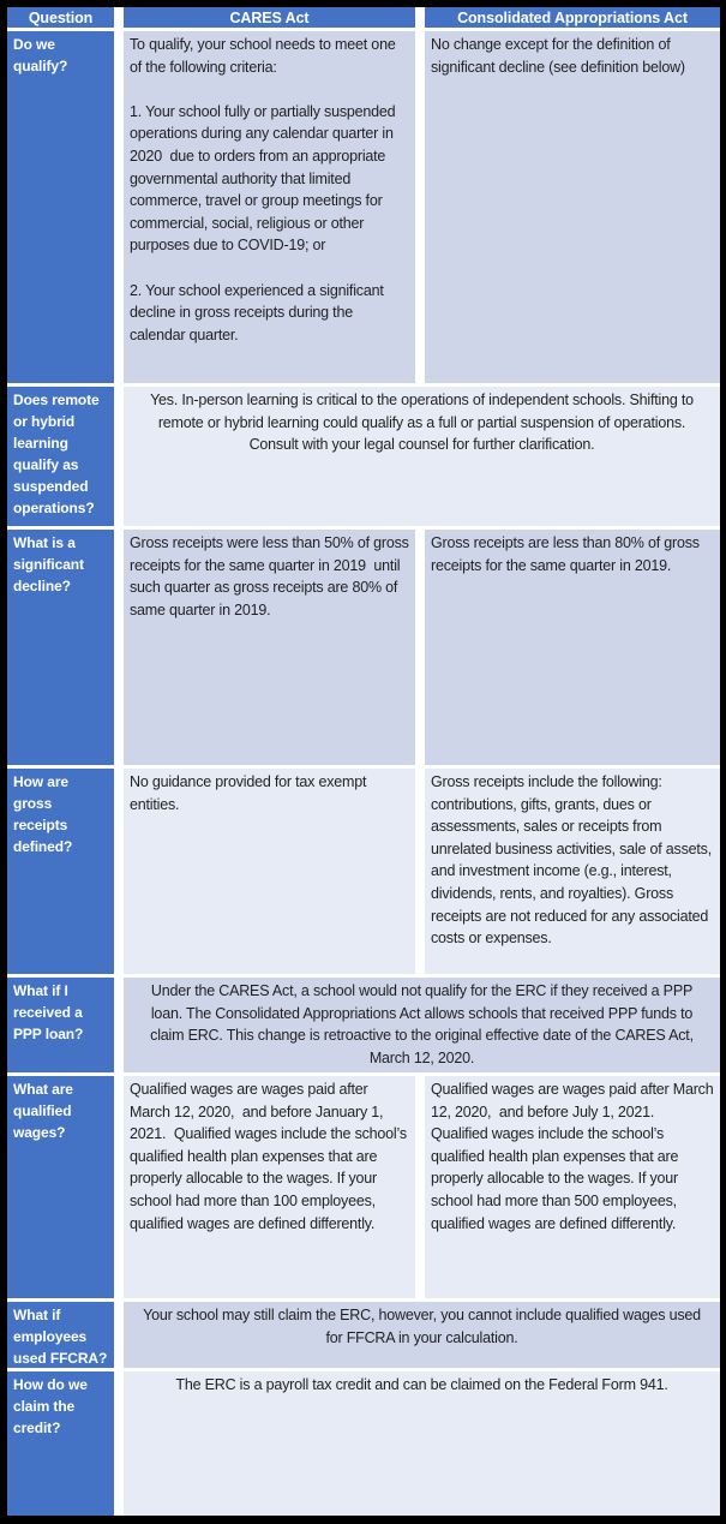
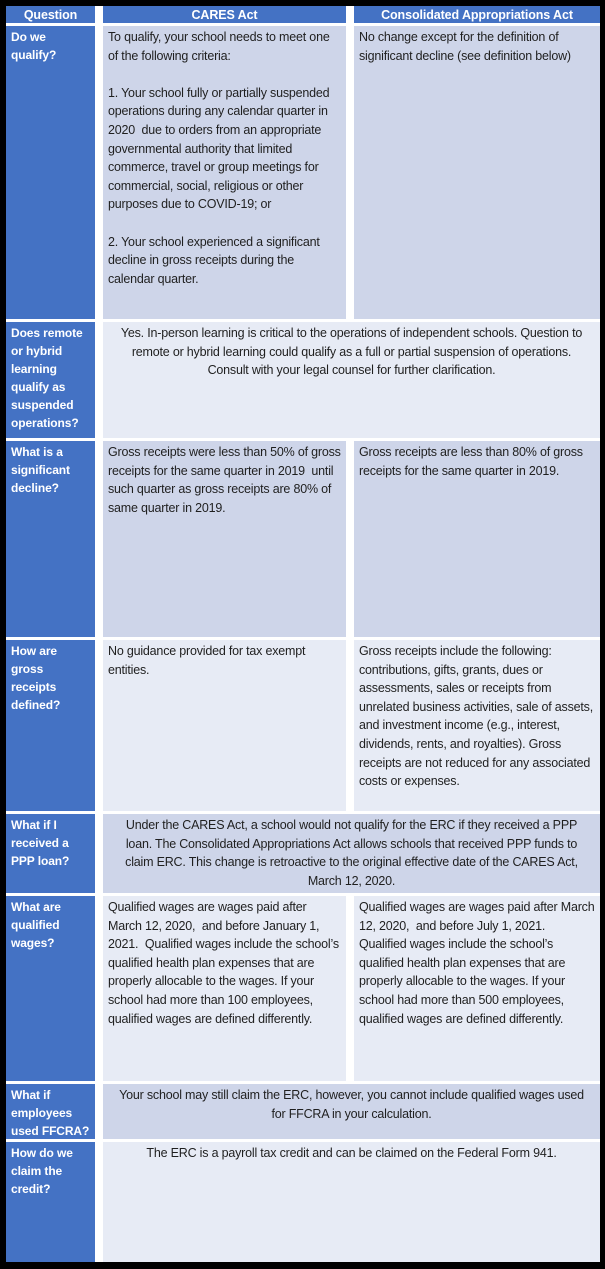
  Question
  CARES Act
  Consolidated Appropriations Act
  Do we qualify?
  To qualify, your school needs to meet one of the following criteria:
  1. Your school fully or partially suspended operations during any calendar quarter in 2020 due to orders from an appropriate governmental authority that limited commerce, travel or group meetings for commercial, social, religious or other purposes due to COVID-19; or
  2. Your school experienced a significant decline in gross receipts during the calendar quarter.
  No change except for the definition of significant decline (see definition below)
  Does remote or hybrid learning qualify as suspended operations?
- Yes. In-person learning is critical to the operations of independent schools. Shifting to remote or hybrid learning could qualify as a full or partial suspension of operations. Consult with your legal counsel for further clarification.
+ Yes. In-person learning is critical to the operations of independent schools. Question to remote or hybrid learning could qualify as a full or partial suspension of operations. Consult with your legal counsel for further clarification.
  What is a significant decline?
  Gross receipts were less than 50% of gross receipts for the same quarter in 2019 until such quarter as gross receipts are 80% of same quarter in 2019.
  Gross receipts are less than 80% of gross receipts for the same quarter in 2019.
  How are gross receipts defined?
  No guidance provided for tax exempt entities.
  Gross receipts include the following: contributions, gifts, grants, dues or assessments, sales or receipts from unrelated business activities, sale of assets, and investment income (e.g., interest, dividends, rents, and royalties). Gross receipts are not reduced for any associated costs or expenses.
  What if I received a PPP loan?
  Under the CARES Act, a school would not qualify for the ERC if they received a PPP loan. The Consolidated Appropriations Act allows schools that received PPP funds to claim ERC. This change is retroactive to the original effective date of the CARES Act, March 12, 2020.
  What are qualified wages?
  Qualified wages are wages paid after March 12, 2020, and before January 1, 2021. Qualified wages include the school’s qualified health plan expenses that are properly allocable to the wages. If your school had more than 100 employees, qualified wages are defined differently.
  Qualified wages are wages paid after March 12, 2020, and before July 1, 2021. Qualified wages include the school’s qualified health plan expenses that are properly allocable to the wages. If your school had more than 500 employees, qualified wages are defined differently.
  What if employees used FFCRA?
  Your school may still claim the ERC, however, you cannot include qualified wages used for FFCRA in your calculation.
  How do we claim the credit?
  The ERC is a payroll tax credit and can be claimed on the Federal Form 941.
